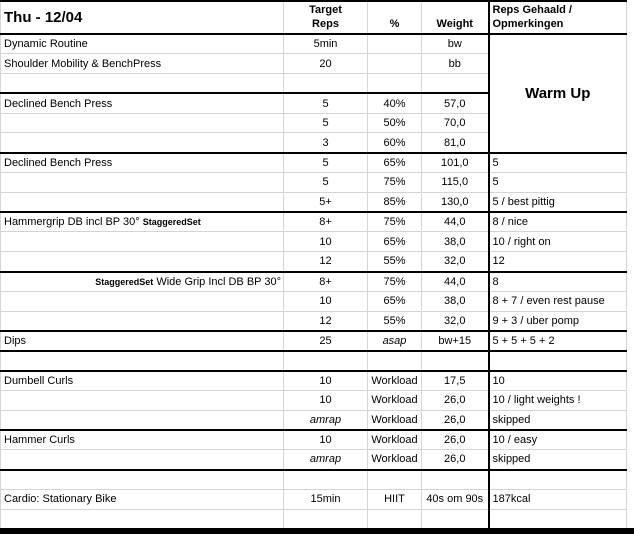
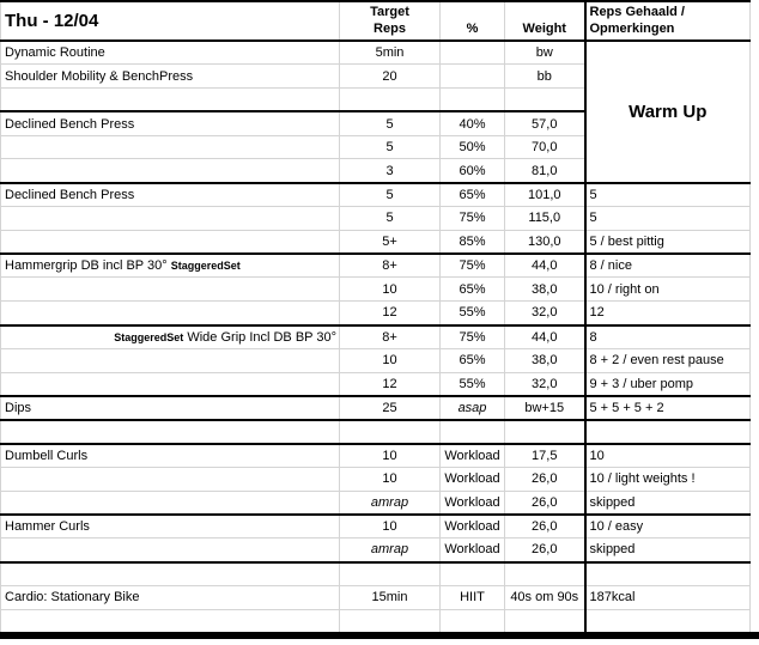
  Thu - 12/04	Target Reps	%	Weight	Reps Gehaald / Opmerkingen
  Dynamic Routine	5min		bw	Warm Up
  Shoulder Mobility & BenchPress	20		bb
  Declined Bench Press	5	40%	57,0
  	5	50%	70,0
  	3	60%	81,0
  Declined Bench Press	5	65%	101,0	5
  	5	75%	115,0	5
  	5+	85%	130,0	5 / best pittig
  Hammergrip DB incl BP 30° StaggeredSet	8+	75%	44,0	8 / nice
  	10	65%	38,0	10 / right on
  	12	55%	32,0	12
  StaggeredSet Wide Grip Incl DB BP 30°	8+	75%	44,0	8
- 	10	65%	38,0	8 + 7 / even rest pause
+ 	10	65%	38,0	8 + 2 / even rest pause
  	12	55%	32,0	9 + 3 / uber pomp
  Dips	25	asap	bw+15	5 + 5 + 5 + 2
  Dumbell Curls	10	Workload	17,5	10
  	10	Workload	26,0	10 / light weights !
  	amrap	Workload	26,0	skipped
  Hammer Curls	10	Workload	26,0	10 / easy
  	amrap	Workload	26,0	skipped
  Cardio: Stationary Bike	15min	HIIT	40s om 90s	187kcal
